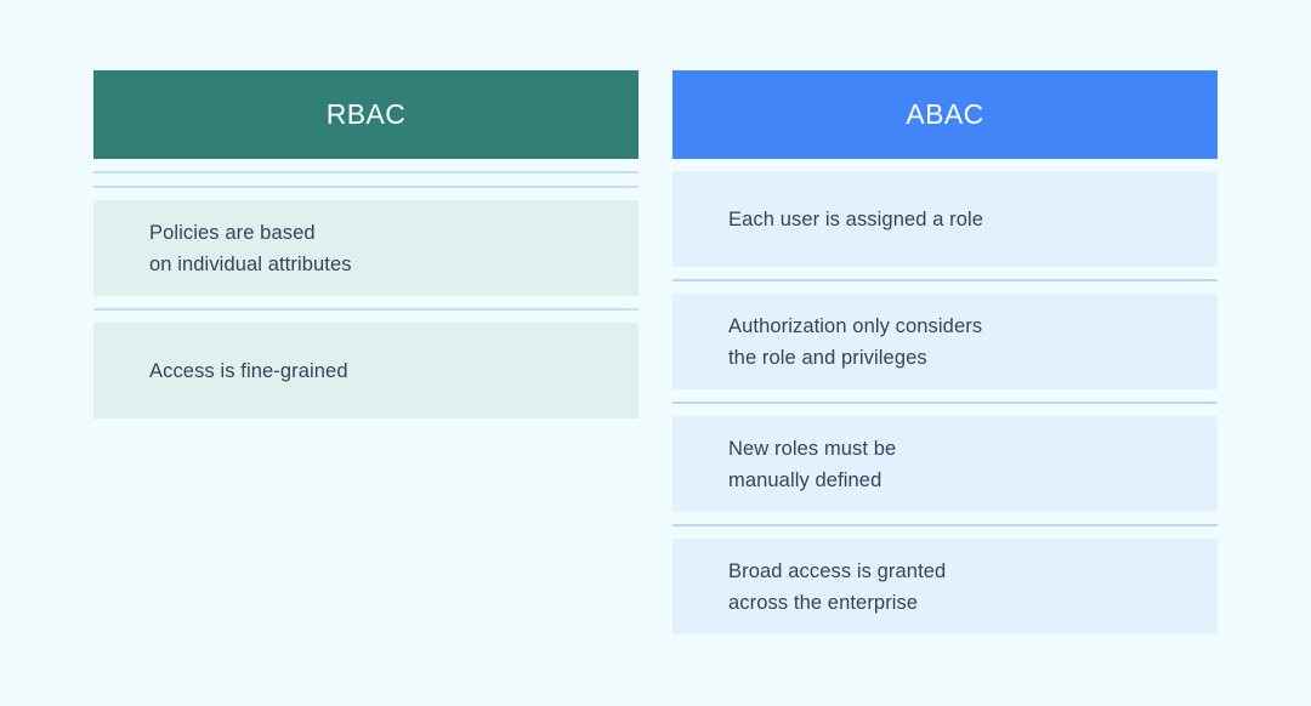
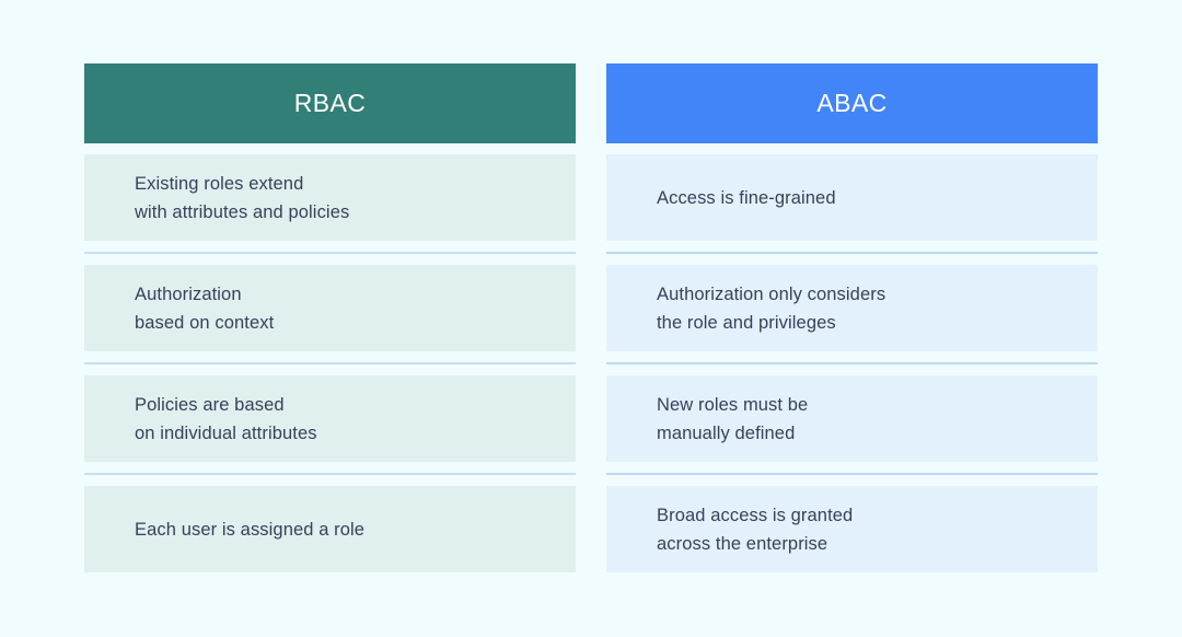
  RBAC
+ Existing roles extend
+ with attributes and policies
+ Authorization
+ based on context
  Policies are based
  on individual attributes
- Access is fine-grained
+ Each user is assigned a role
  ABAC
- Each user is assigned a role
+ Access is fine-grained
  Authorization only considers
  the role and privileges
  New roles must be
  manually defined
  Broad access is granted
  across the enterprise
